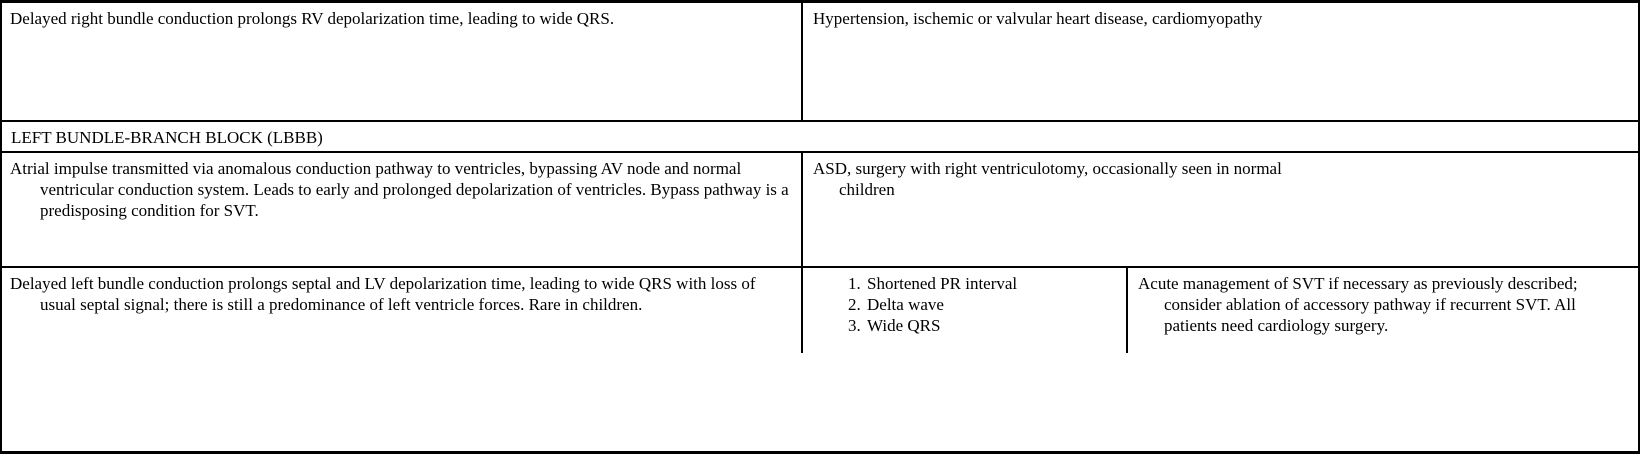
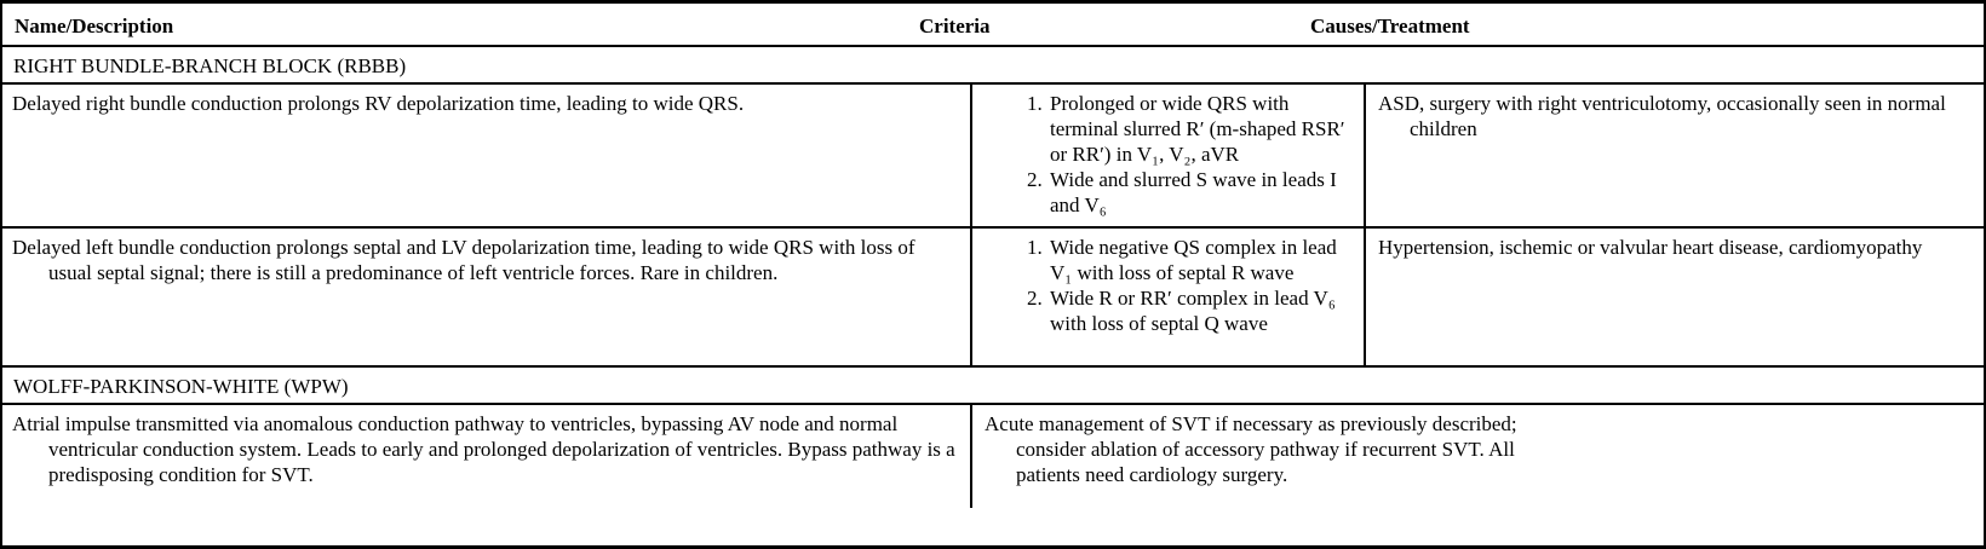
+ Name/Description
+ Criteria
+ Causes/Treatment
+ RIGHT BUNDLE-BRANCH BLOCK (RBBB)
  Delayed right bundle conduction prolongs RV depolarization time, leading to wide QRS.
+ Prolonged or wide QRS with terminal slurred R′ (m-shaped RSR′ or RR′) in V₁, V₂, aVR
+ Wide and slurred S wave in leads I and V₆
- Hypertension, ischemic or valvular heart disease, cardiomyopathy
+ ASD, surgery with right ventriculotomy, occasionally seen in normal children
- LEFT BUNDLE-BRANCH BLOCK (LBBB)
- Atrial impulse transmitted via anomalous conduction pathway to ventricles, bypassing AV node and normal ventricular conduction system. Leads to early and prolonged depolarization of ventricles. Bypass pathway is a predisposing condition for SVT.
+ Delayed left bundle conduction prolongs septal and LV depolarization time, leading to wide QRS with loss of usual septal signal; there is still a predominance of left ventricle forces. Rare in children.
+ Wide negative QS complex in lead V₁ with loss of septal R wave
+ Wide R or RR′ complex in lead V₆ with loss of septal Q wave
- ASD, surgery with right ventriculotomy, occasionally seen in normal children
+ Hypertension, ischemic or valvular heart disease, cardiomyopathy
+ WOLFF-PARKINSON-WHITE (WPW)
- Delayed left bundle conduction prolongs septal and LV depolarization time, leading to wide QRS with loss of usual septal signal; there is still a predominance of left ventricle forces. Rare in children.
+ Atrial impulse transmitted via anomalous conduction pathway to ventricles, bypassing AV node and normal ventricular conduction system. Leads to early and prolonged depolarization of ventricles. Bypass pathway is a predisposing condition for SVT.
- Shortened PR interval
- Delta wave
- Wide QRS
  Acute management of SVT if necessary as previously described; consider ablation of accessory pathway if recurrent SVT. All patients need cardiology surgery.
